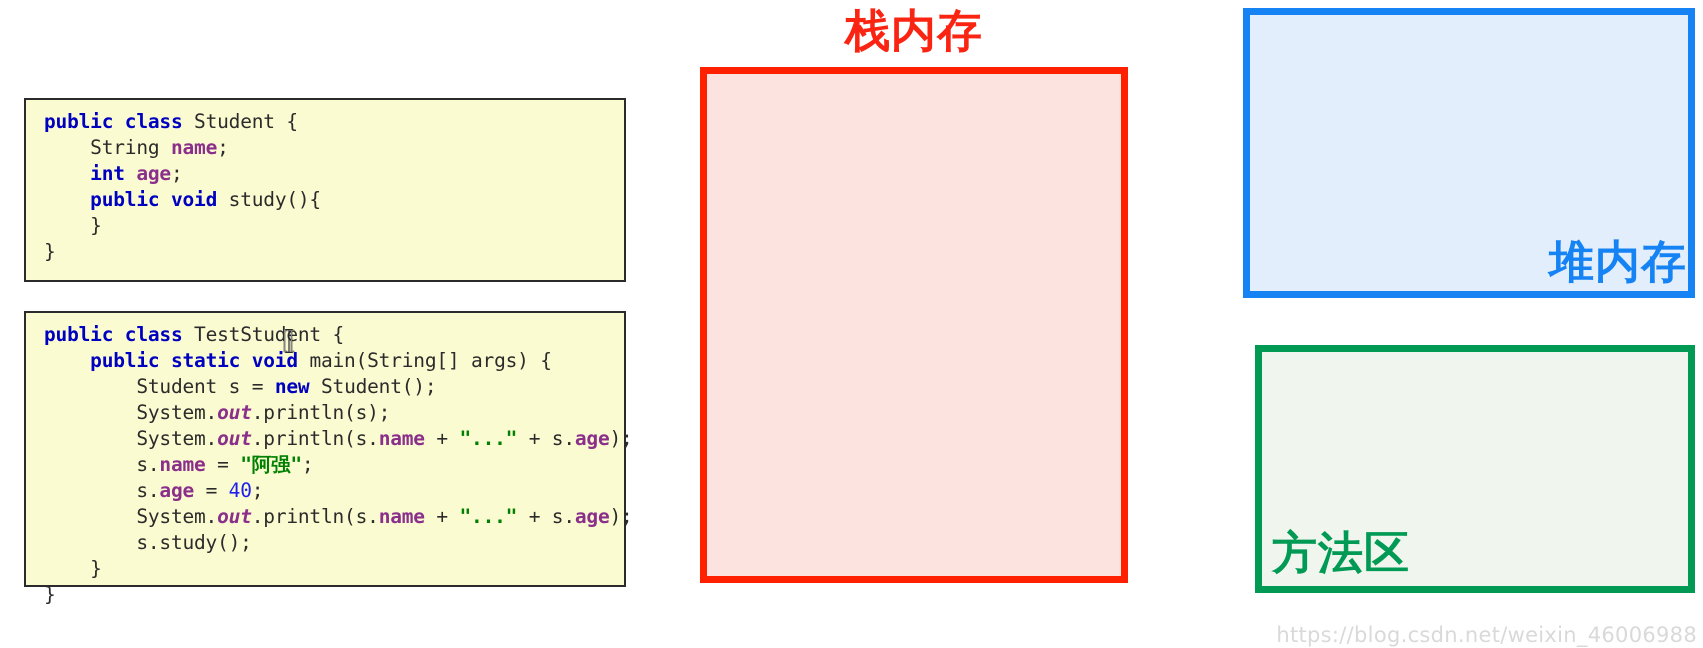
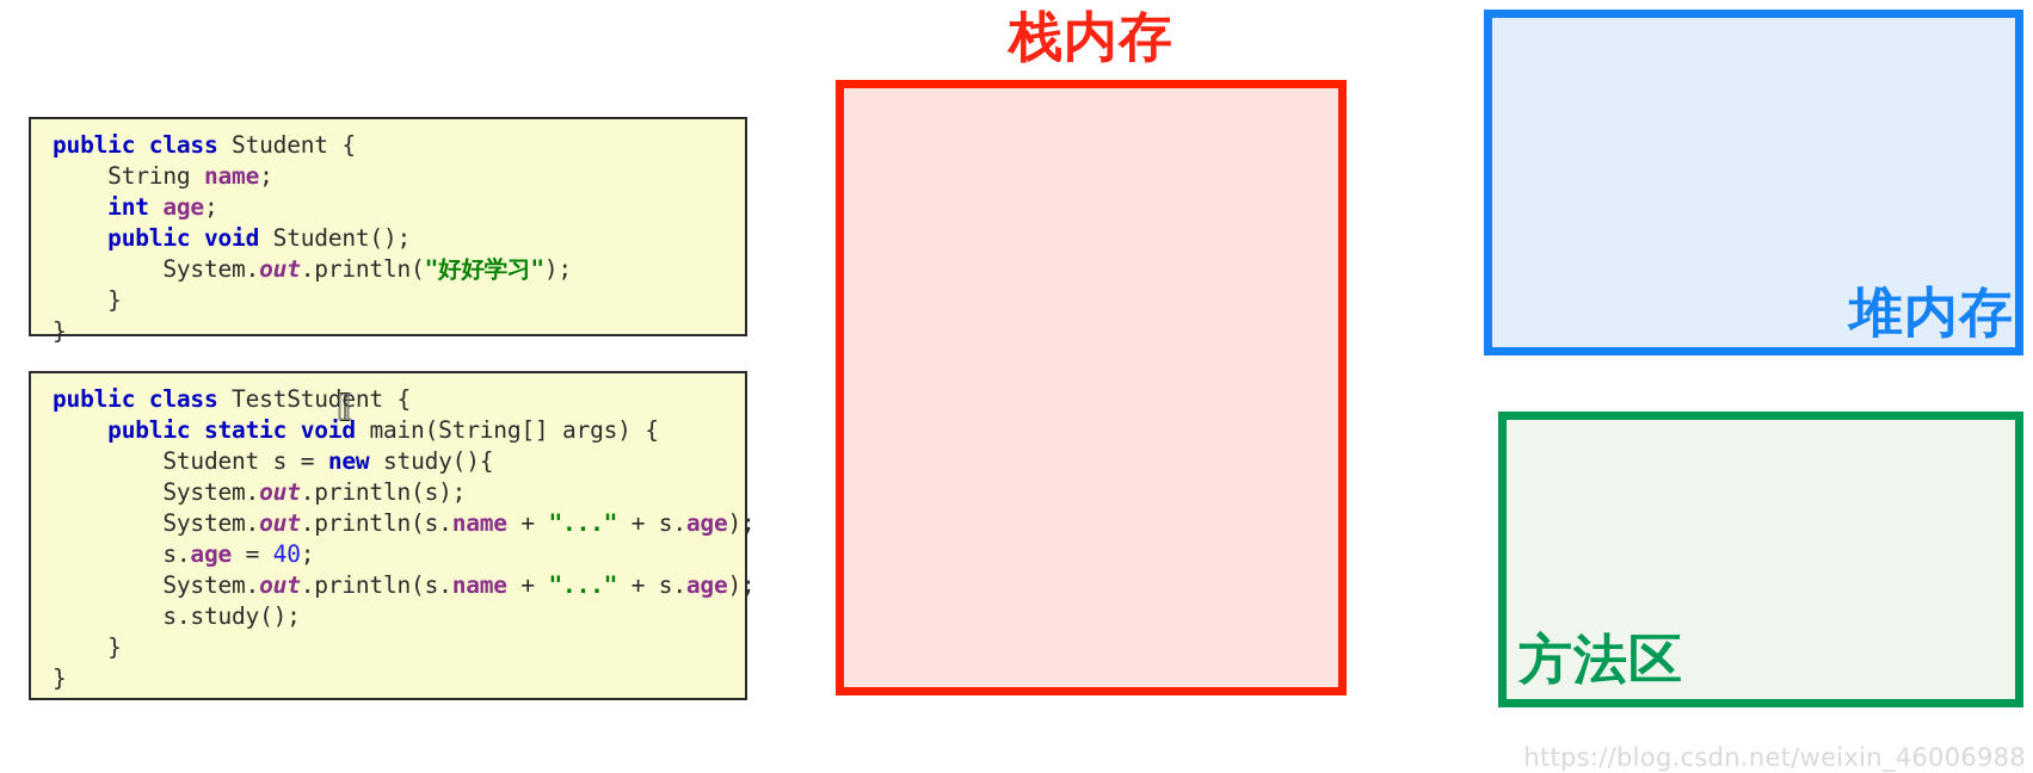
  public class Student {
  String name;
  int age;
- public void study(){
+ public void Student();
+ System.out.println("好好学习");
  }
  }
  public class TestStudnt {
  public static void main(String[] args) {
- Student s = new Student();
+ Student s = new study(){
  System.out.println(s);
  System.out.println(s.name + "..." + s.age);
- s.name = "阿强";
  s.age = 40;
  System.out.println(s.name + "..." + s.age);
  s.study();
  }
  }
  栈内存
  堆内存
  方法区
  https://blog.csdn.net/weixin_46006988
